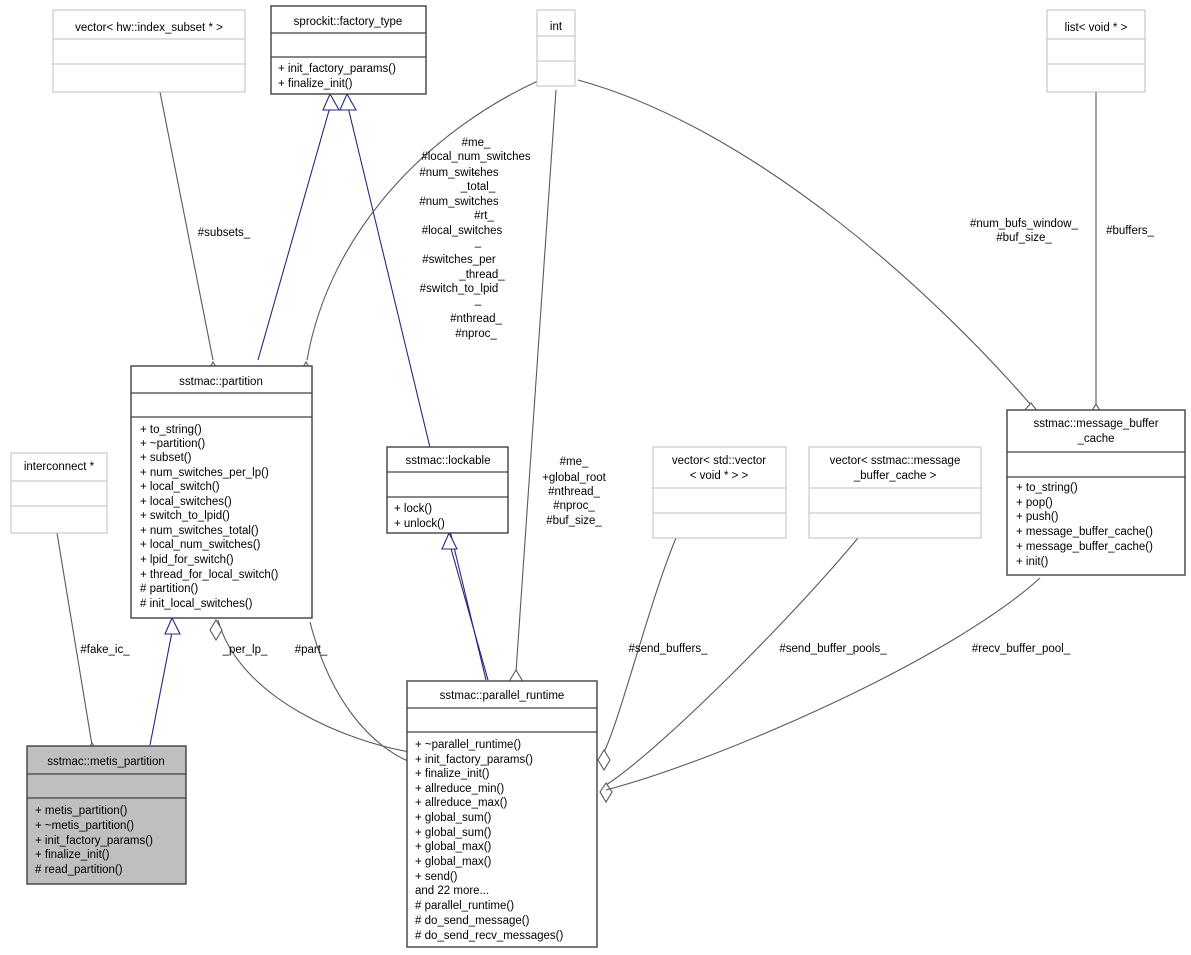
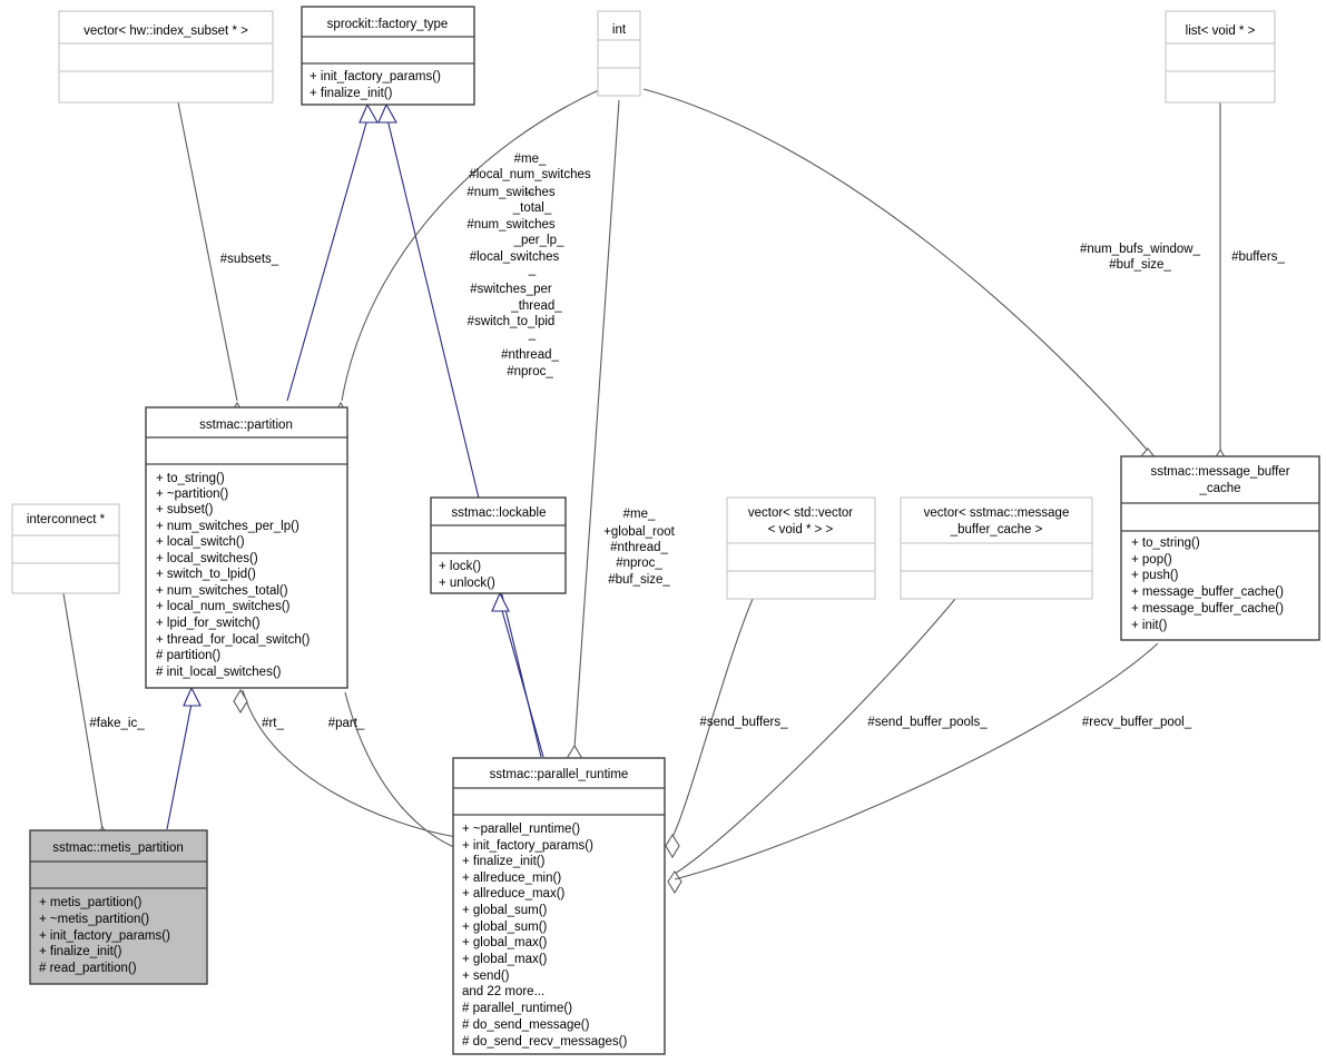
  vector< hw::index_subset * >
  sprockit::factory_type
  + init_factory_params()
  + finalize_init()
  int
  list< void * >
  sstmac::partition
  + to_string()
  + ~partition()
  + subset()
  + num_switches_per_lp()
  + local_switch()
  + local_switches()
  + switch_to_lpid()
  + num_switches_total()
  + local_num_switches()
  + lpid_for_switch()
  + thread_for_local_switch()
  # partition()
  # init_local_switches()
  interconnect *
  sstmac::metis_partition
  + metis_partition()
  + ~metis_partition()
  + init_factory_params()
  + finalize_init()
  # read_partition()
  sstmac::lockable
  + lock()
  + unlock()
  vector< std::vector
  < void * > >
  vector< sstmac::message
  _buffer_cache >
  sstmac::message_buffer
  _cache
  + to_string()
  + pop()
  + push()
  + message_buffer_cache()
  + message_buffer_cache()
  + init()
  sstmac::parallel_runtime
  + ~parallel_runtime()
  + init_factory_params()
  + finalize_init()
  + allreduce_min()
  + allreduce_max()
  + global_sum()
  + global_sum()
  + global_max()
  + global_max()
  + send()
  and 22 more...
  # parallel_runtime()
  # do_send_message()
  # do_send_recv_messages()
  #subsets_
  #me_
  #local_num_switches
  _
  #num_switches
  _total_
  #num_switches
- #rt_
+ _per_lp_
  #local_switches
  _
  #switches_per
  _thread_
  #switch_to_lpid
  _
  #nthread_
  #nproc_
  #num_bufs_window_
  #buf_size_
  #buffers_
  #me_
  +global_root
  #nthread_
  #nproc_
  #buf_size_
  #fake_ic_
- _per_lp_
+ #rt_
  #part_
  #send_buffers_
  #send_buffer_pools_
  #recv_buffer_pool_
